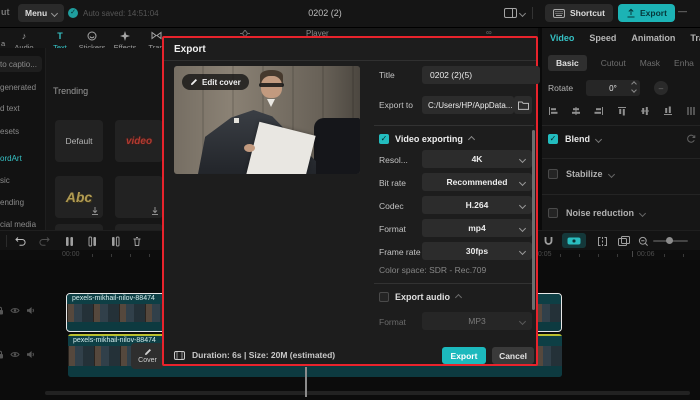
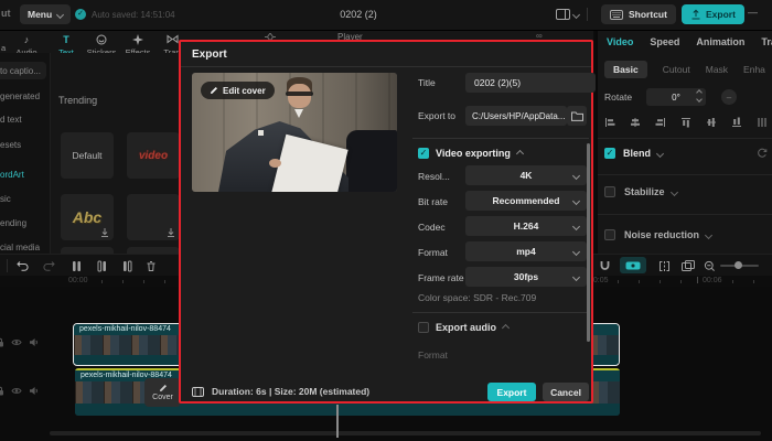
  ut
  Menu
  Auto saved: 14:51:04
  0202 (2)
  Shortcut
  Export
  —
  a
  ♪
  T
  ∞
  Player
  to captio...
  generated
  d text
  esets
  ordArt
  sic
  ending
  cial media
  Trending
  Default
  video
  Abc
  Video
  Speed
  Animation
  Basic
  Cutout
  Mask
  Enha
  Rotate
  0°
  –
  ✓
  Blend
  Stabilize
  Noise reduction
  Export
  Edit cover
  Title
  0202 (2)(5)
  Export to
  C:/Users/HP/AppData...
  ✓
  Video exporting
  Resol...
  4K
  Bit rate
  Recommended
  Codec
  H.264
  Format
  mp4
  Frame rate
  30fps
  Color space: SDR - Rec.709
  Export audio
  Format
- MP3
  Duration: 6s | Size: 20M (estimated)
  Export
  Cancel
